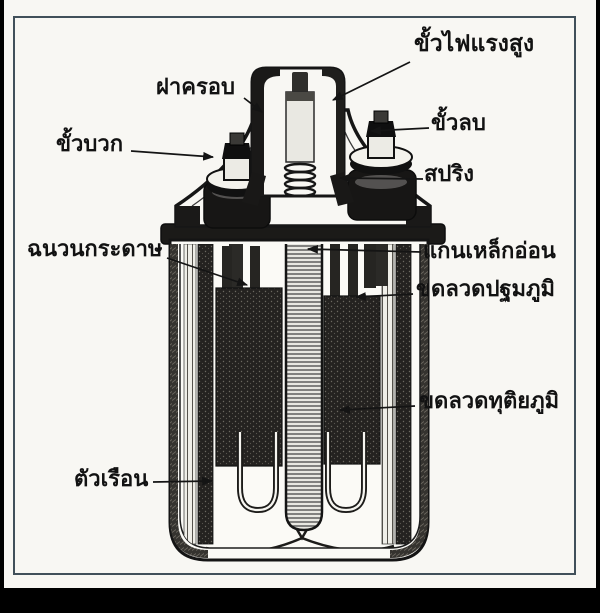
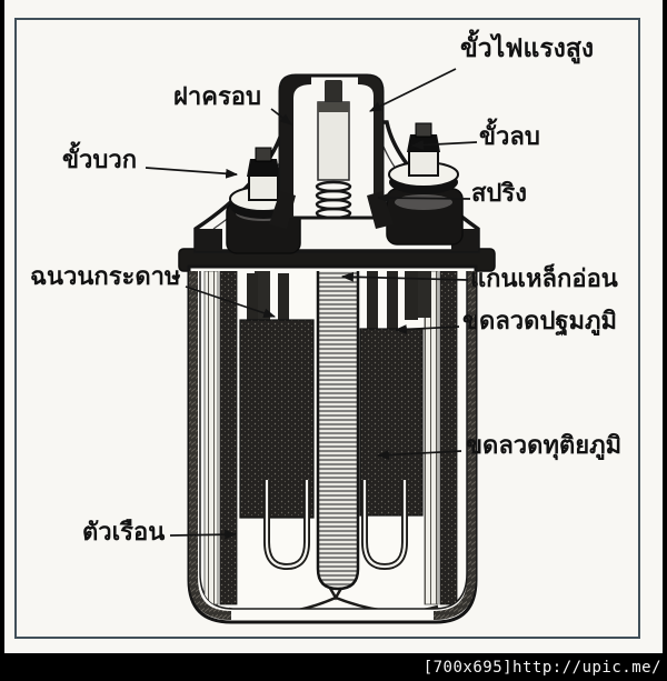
  ขั้วไฟแรงสูง
  ฝาครอบ
  ขั้วบวก
  ขั้วลบ
  สปริง
  ฉนวนกระดาษ
  แกนเหล็กอ่อน
  ขดลวดปฐมภูมิ
  ขดลวดทุติยภูมิ
  ตัวเรือน
+ [700x695]http://upic.me/
